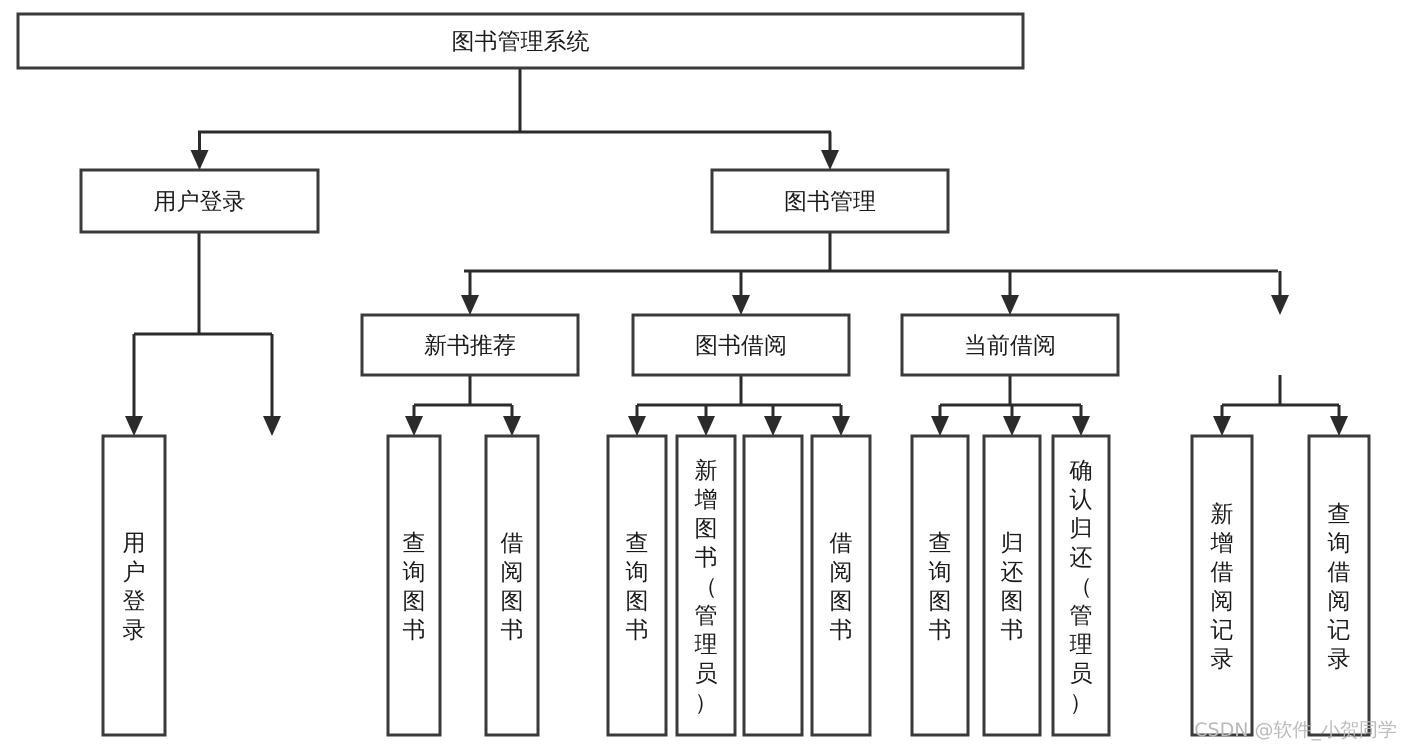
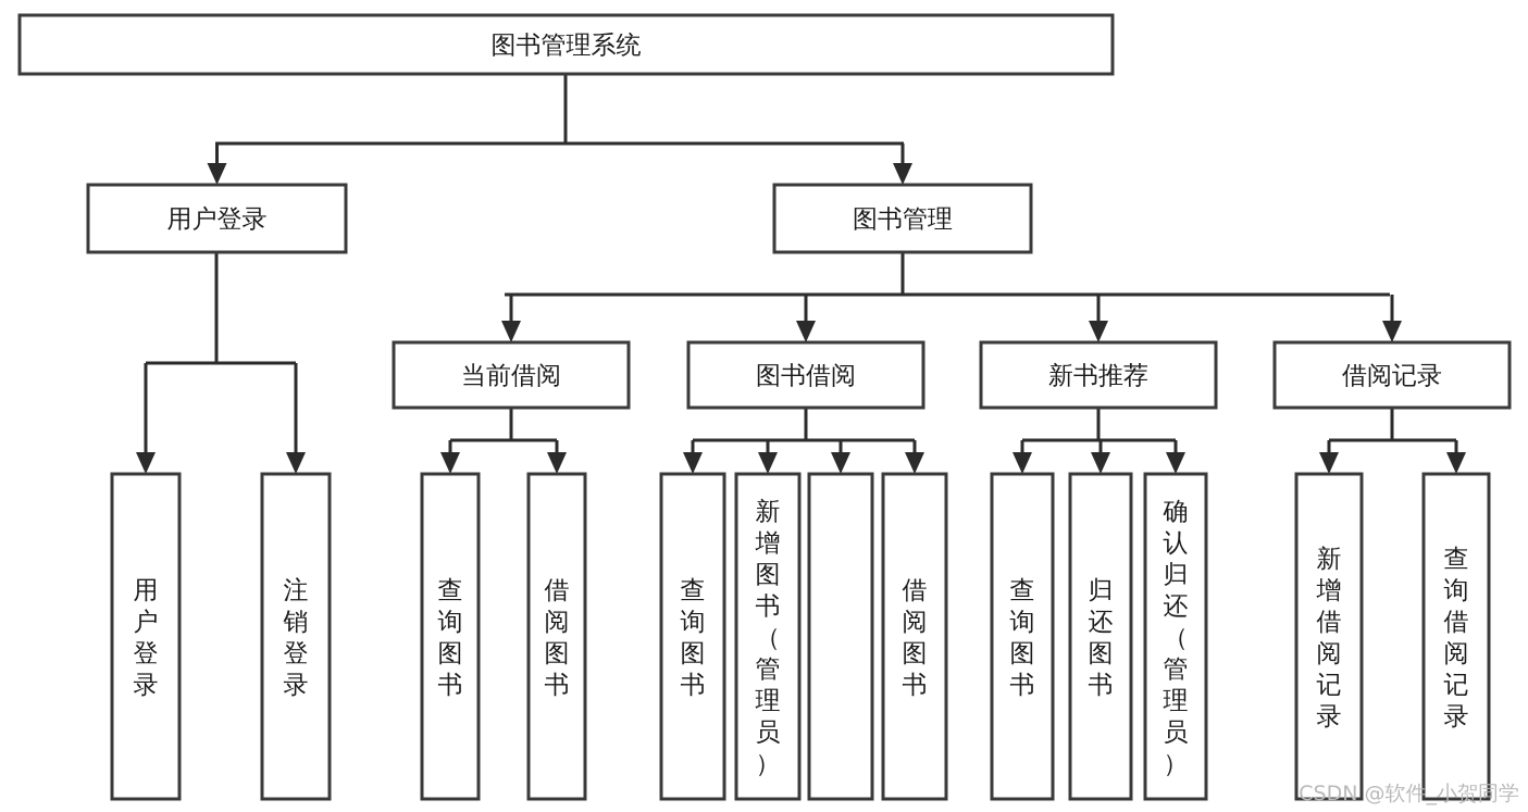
  图书管理系统
  用户登录
  图书管理
- 新书推荐
+ 当前借阅
  图书借阅
- 当前借阅
+ 新书推荐
+ 借阅记录
  用户登录
+ 注销登录
  查询图书
  借阅图书
  查询图书
  新增图书（管理员）
  借阅图书
  查询图书
  归还图书
  确认归还（管理员）
  新增借阅记录
  查询借阅记录
  CSDN @软件_小贺同学
